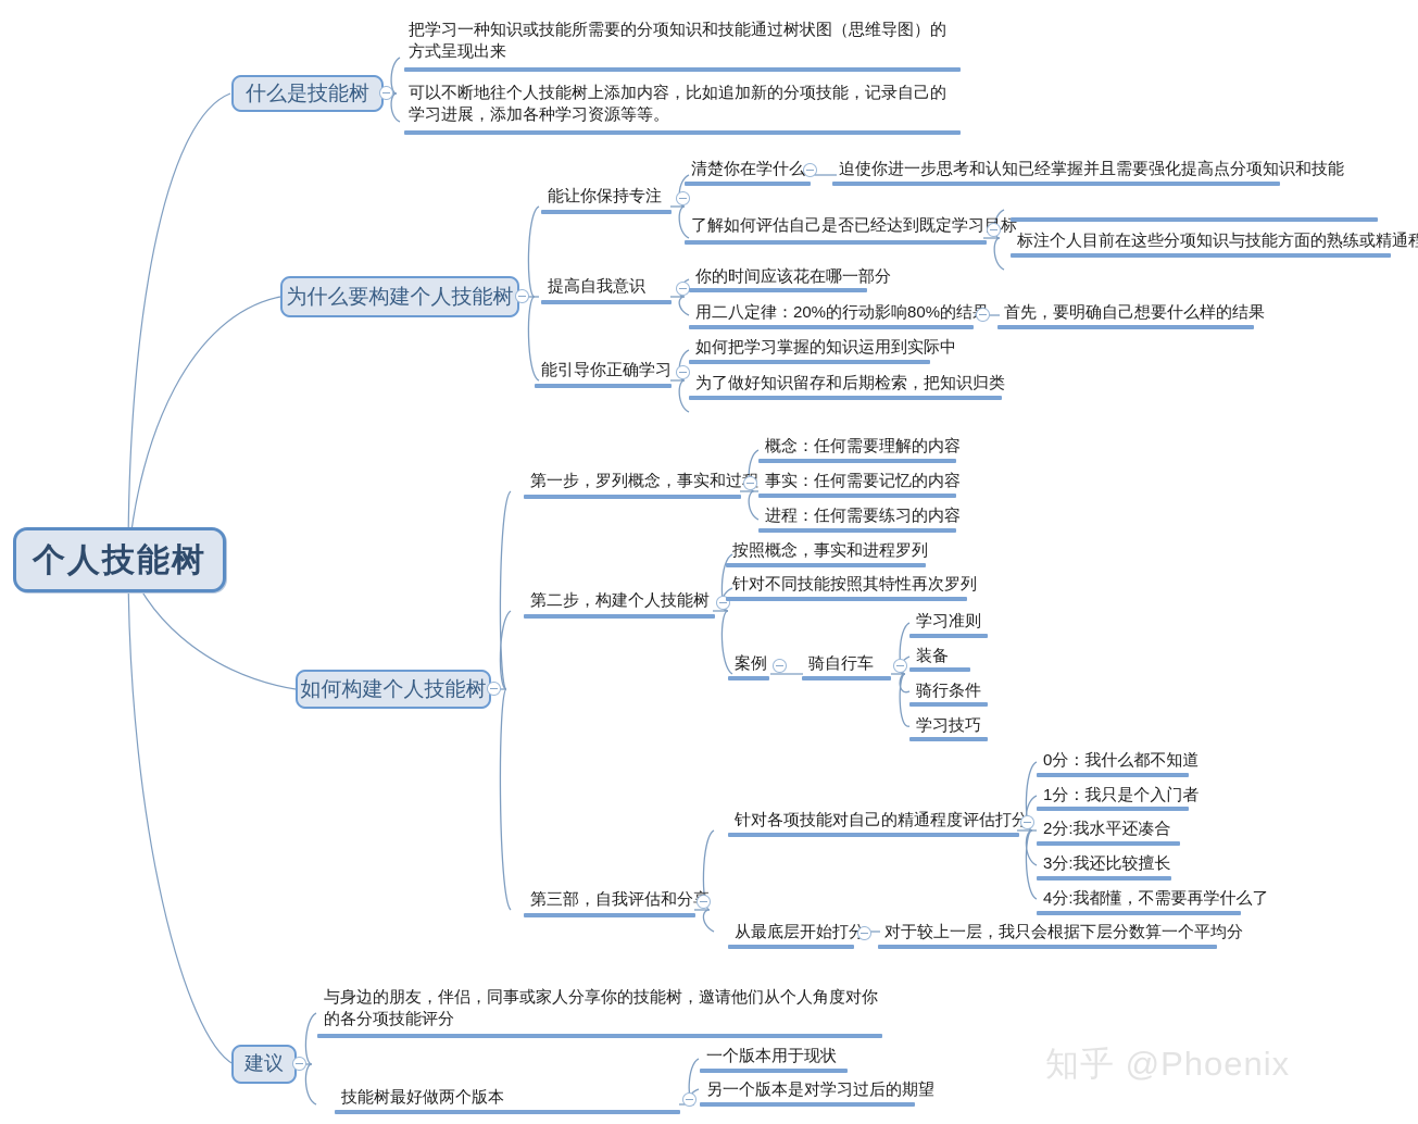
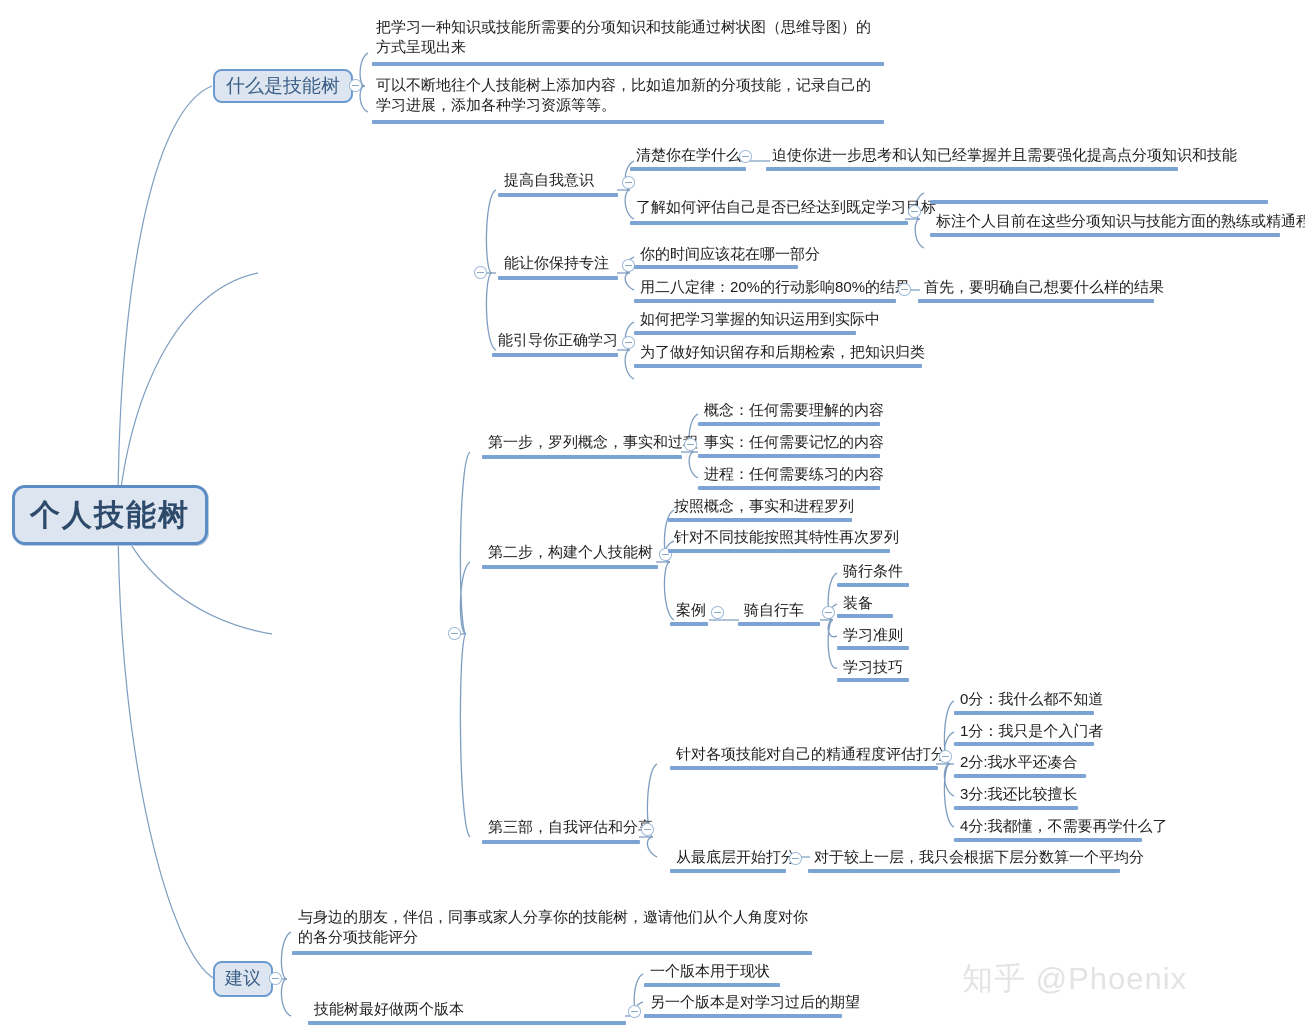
  个人技能树
  什么是技能树
  把学习一种知识或技能所需要的分项知识和技能通过树状图（思维导图）的方式呈现出来
  可以不断地往个人技能树上添加内容，比如追加新的分项技能，记录自己的学习进展，添加各种学习资源等等。
- 为什么要构建个人技能树
- 能让你保持专注
+ 提高自我意识
  清楚你在学什么
  迫使你进一步思考和认知已经掌握并且需要强化提高点分项知识和技能
  了解如何评估自己是否已经达到既定学习标
  标注个人目前在这些分项知识与技能方面的熟练或精通程
- 提高自我意识
+ 能让你保持专注
  你的时间应该花在哪一部分
  用二八定律：20%的行动影响80%的结
  首先，要明确自己想要什么样的结果
  能引导你正确学习
  如何把学习掌握的知识运用到实际中
  为了做好知识留存和后期检索，把知识归类
- 如何构建个人技能树
  第一步，罗列概念，事实和过
  概念：任何需要理解的内容
  事实：任何需要记忆的内容
  进程：任何需要练习的内容
  第二步，构建个人技能树
  按照概念，事实和进程罗列
  针对不同技能按照其特性再次罗列
  案例
  骑自行车
- 学习准则
+ 骑行条件
  装备
- 骑行条件
+ 学习准则
  学习技巧
  第三部，自我评估和分
  针对各项技能对自己的精通程度评估打
  0分：我什么都不知道
  1分：我只是个入门者
  2分:我水平还凑合
  3分:我还比较擅长
  4分:我都懂，不需要再学什么了
  从最底层开始打
  对于较上一层，我只会根据下层分数算一个平均分
  建议
  与身边的朋友，伴侣，同事或家人分享你的技能树，邀请他们从个人角度对你的各分项技能评分
  技能树最好做两个版本
  一个版本用于现状
  另一个版本是对学习过后的期望
  知乎 @Phoenix
